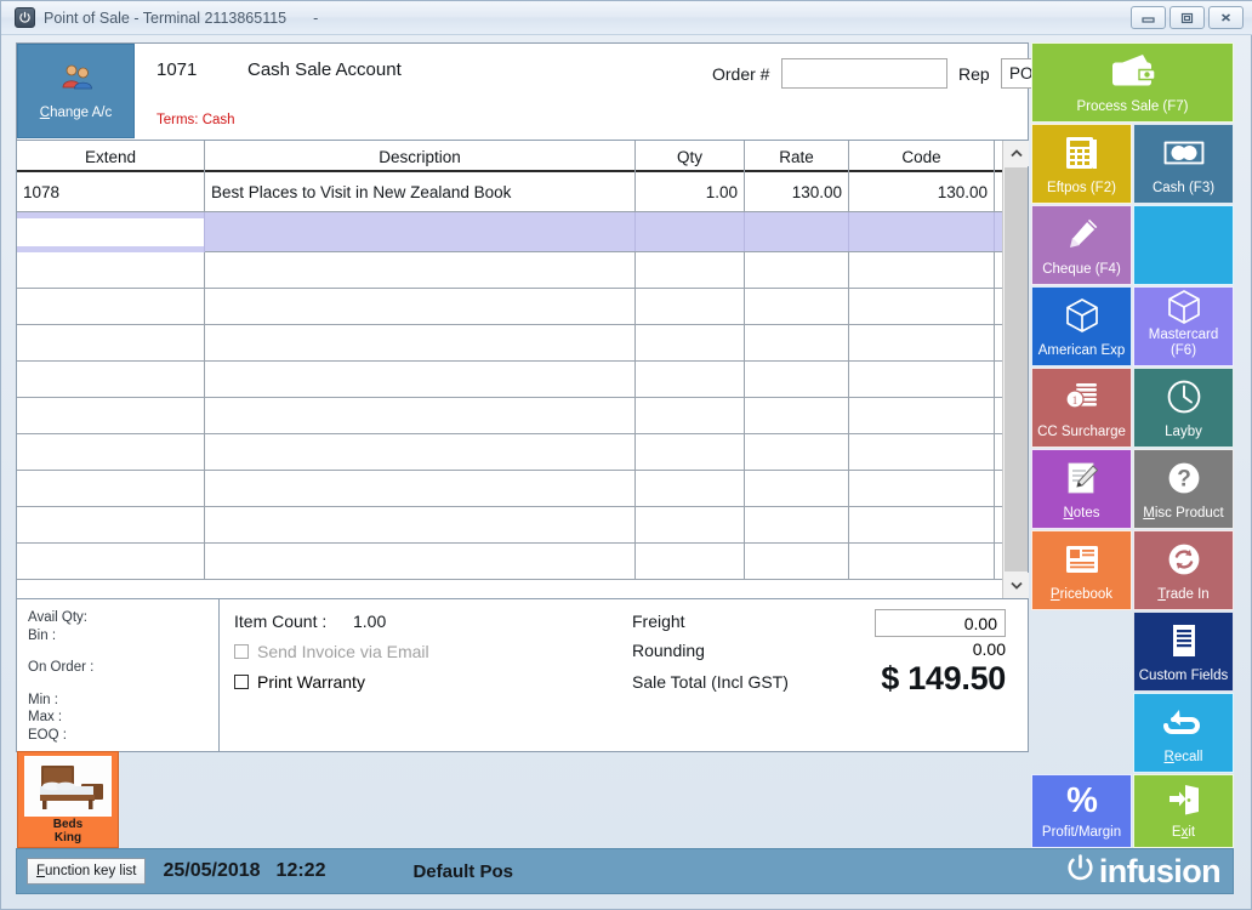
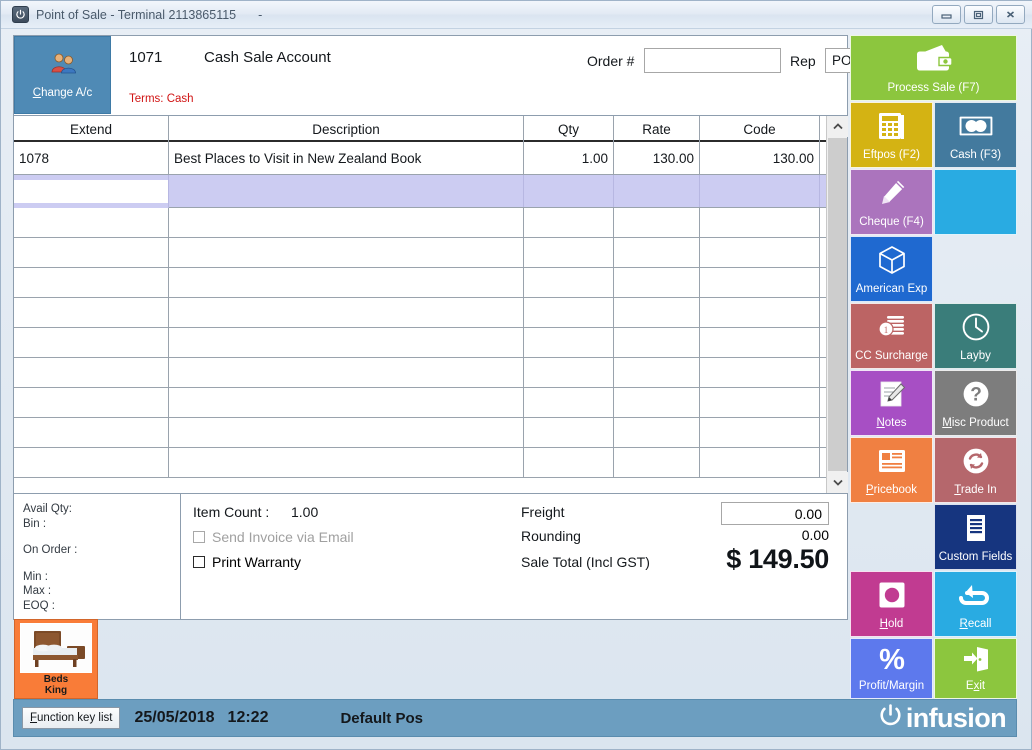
  Point of Sale - Terminal 2113865115
  -
  Change A/c
  1071
  Cash Sale Account
  Terms: Cash
  Order #
  Rep
  Extend
  Description
  Qty
  Rate
  Code
  1078
  Best Places to Visit in New Zealand Book
  1.00
  130.00
  130.00
  Avail Qty:
  Bin :
  On Order :
  Min :
  Max :
  EOQ :
  Item Count :
  1.00
  Send Invoice via Email
  Print Warranty
  Freight
  0.00
  Rounding
  0.00
  Sale Total (Incl GST)
  $ 149.50
  Beds
  King
  Process Sale (F7)
  Eftpos (F2)
  Cash (F3)
  Cheque (F4)
  American Exp
- Mastercard (F6)
  1
  CC Surcharge
  Layby
  Notes
  ?
  Misc Product
  Pricebook
  Trade In
  Custom Fields
+ Hold
  Recall
  %
  Profit/Margin
  Exit
  F
  unction key list
  25/05/2018
  12:22
  Default Pos
  infusion
